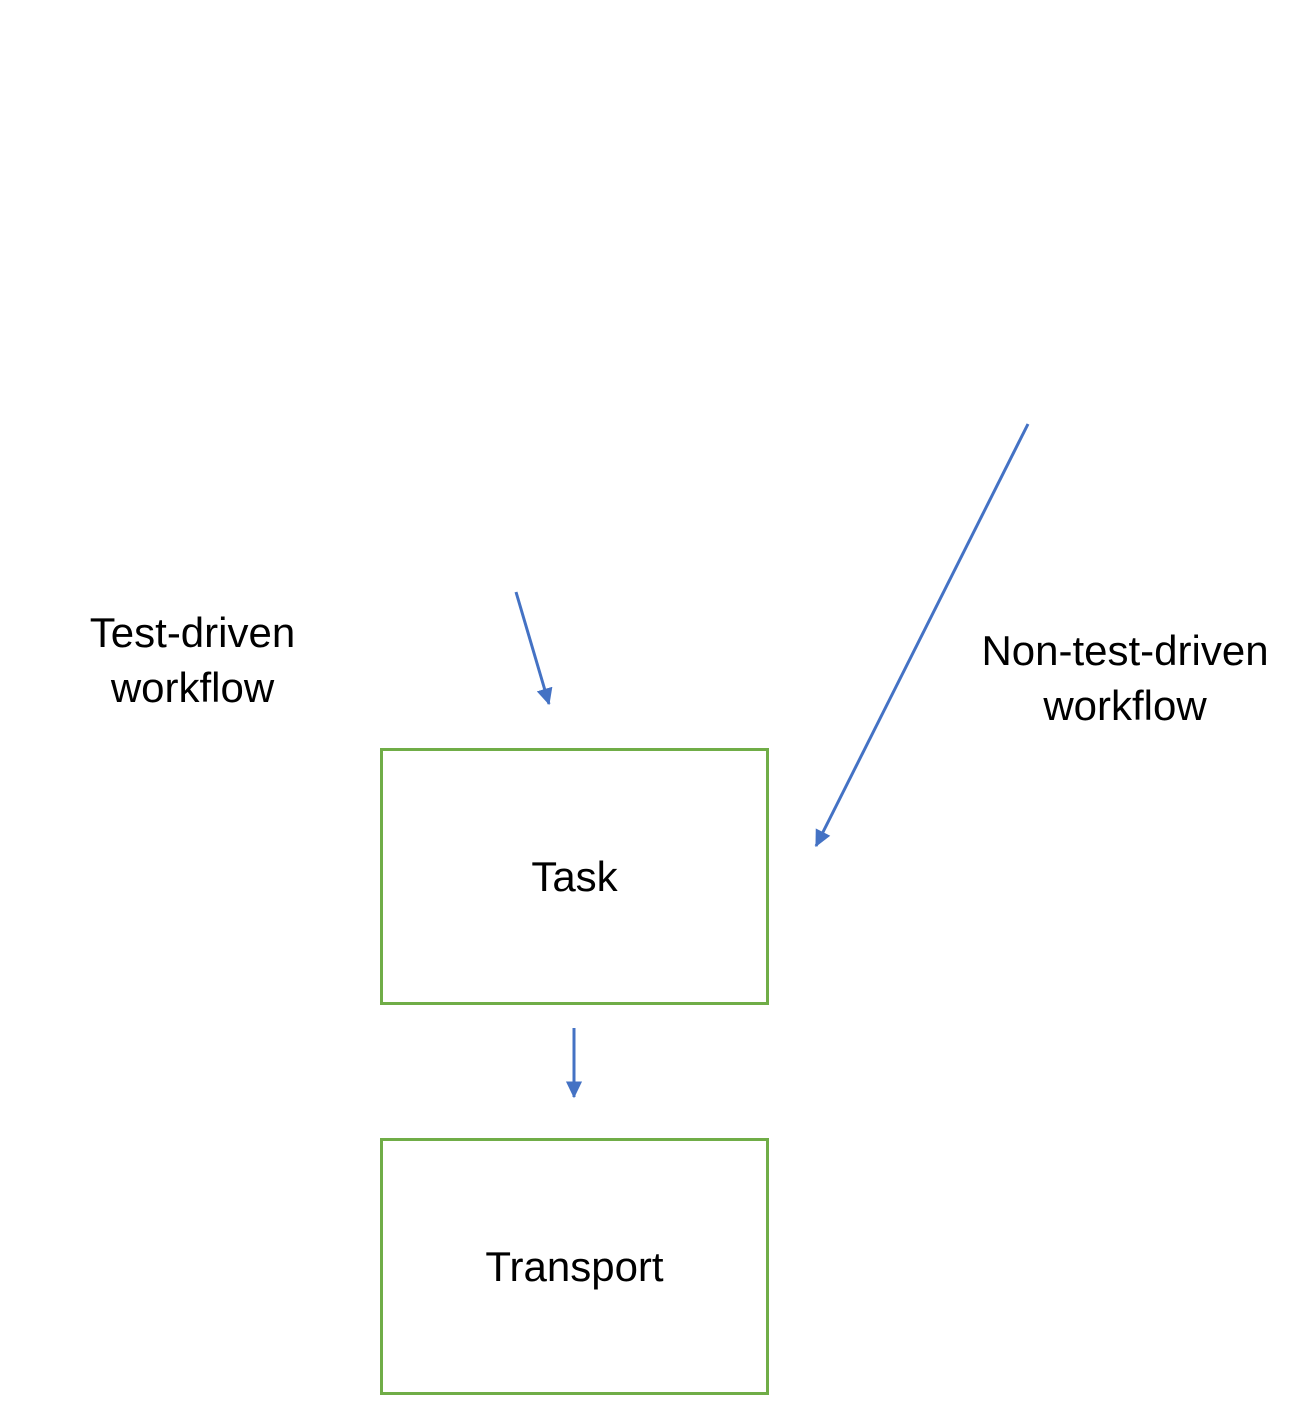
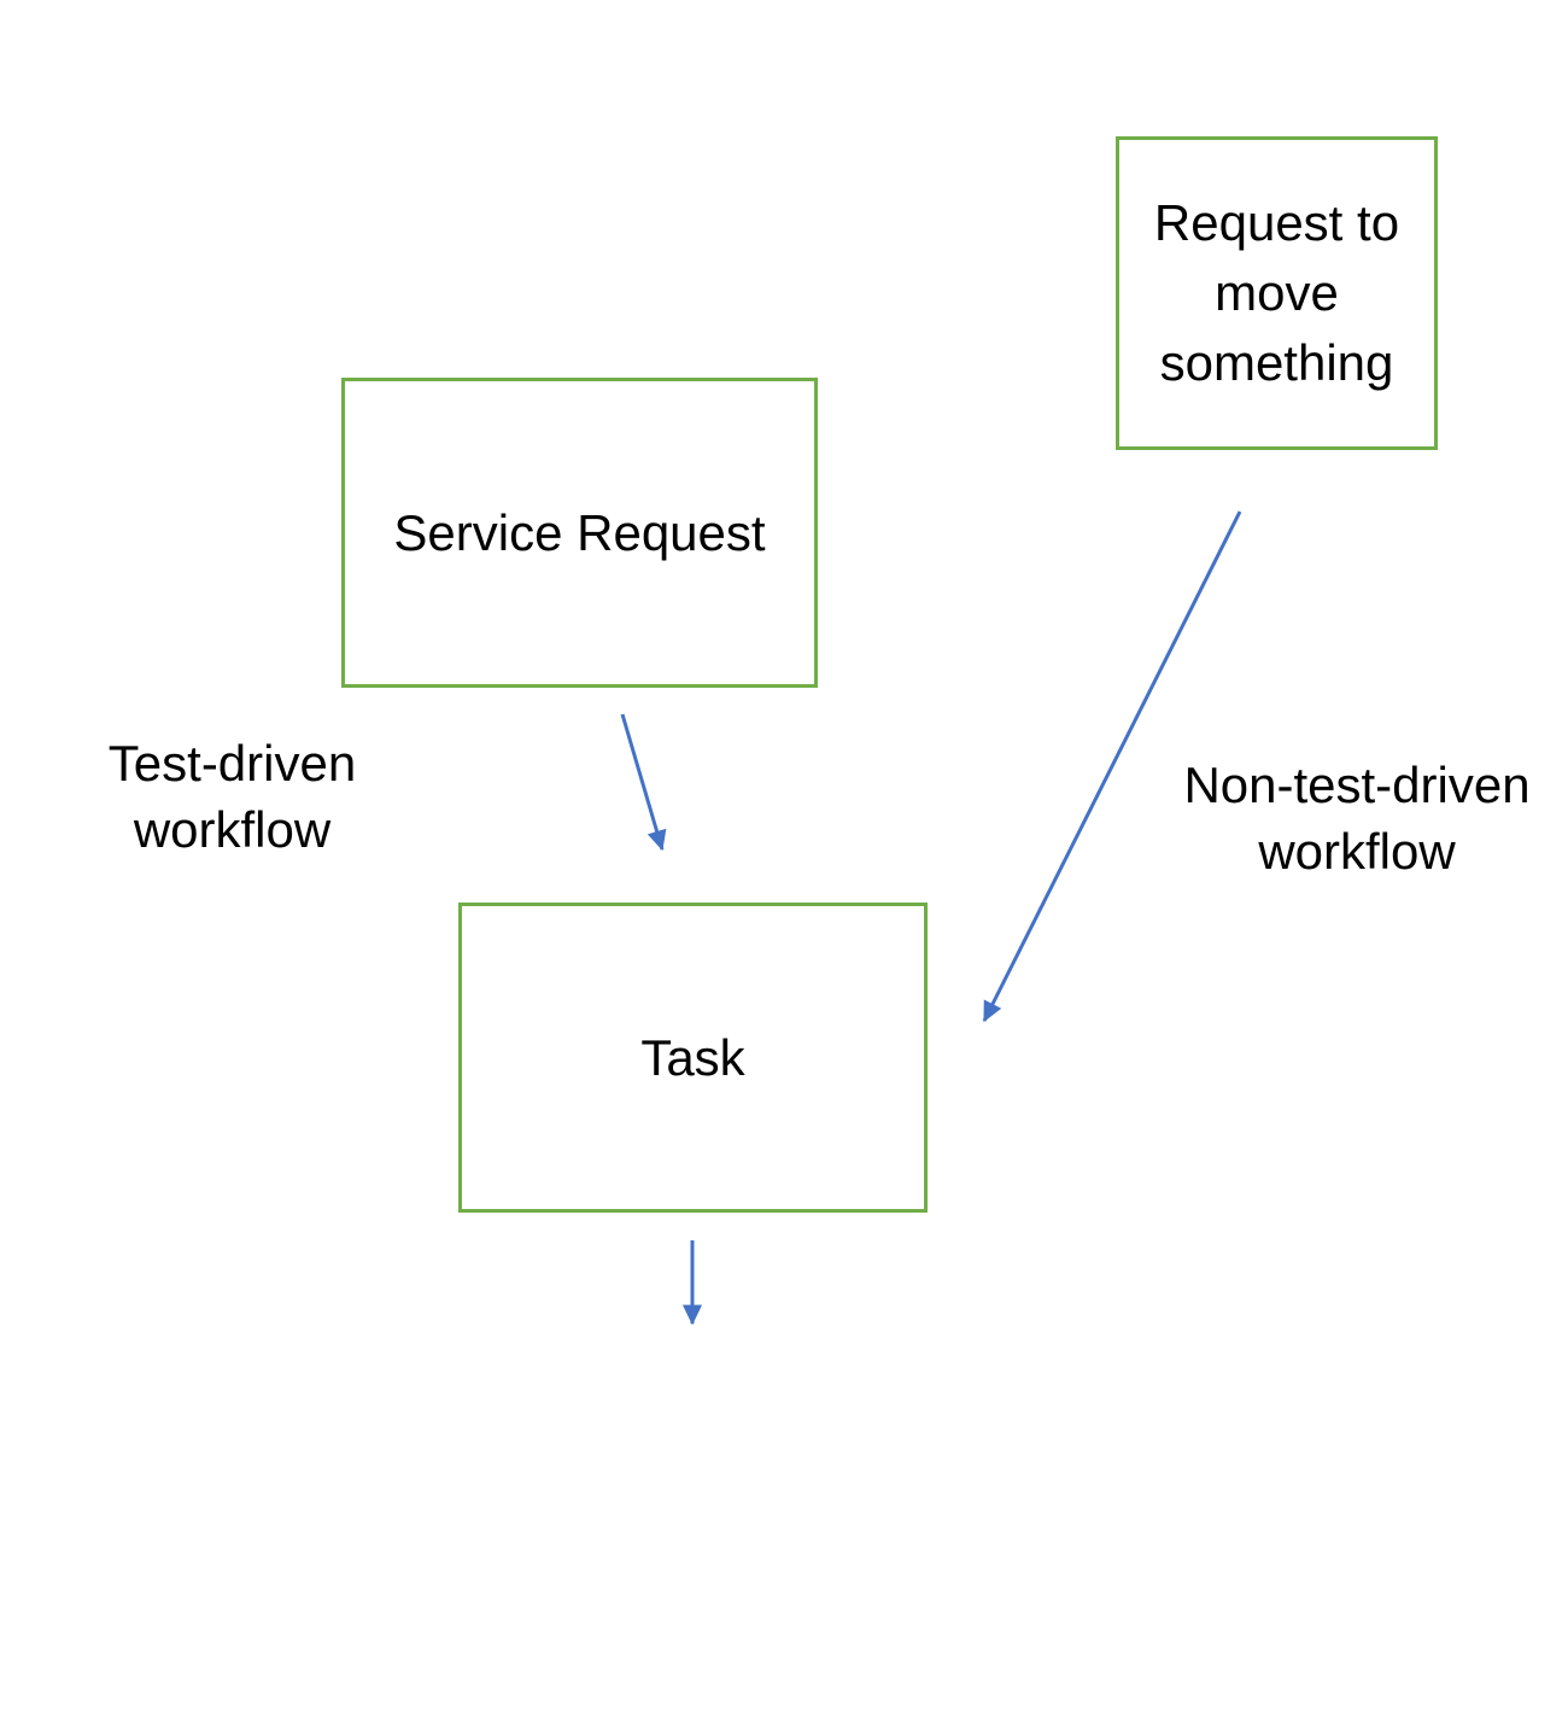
+ Request to
+ move
+ something
+ Service Request
  Task
- Transport
  Test-driven
  workflow
  Non-test-driven
  workflow
